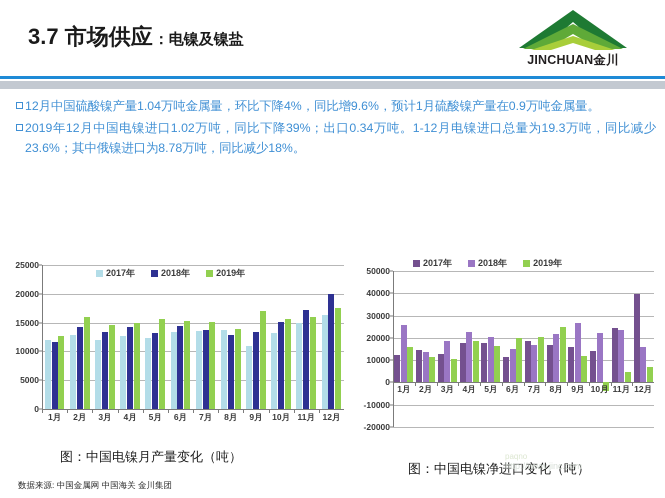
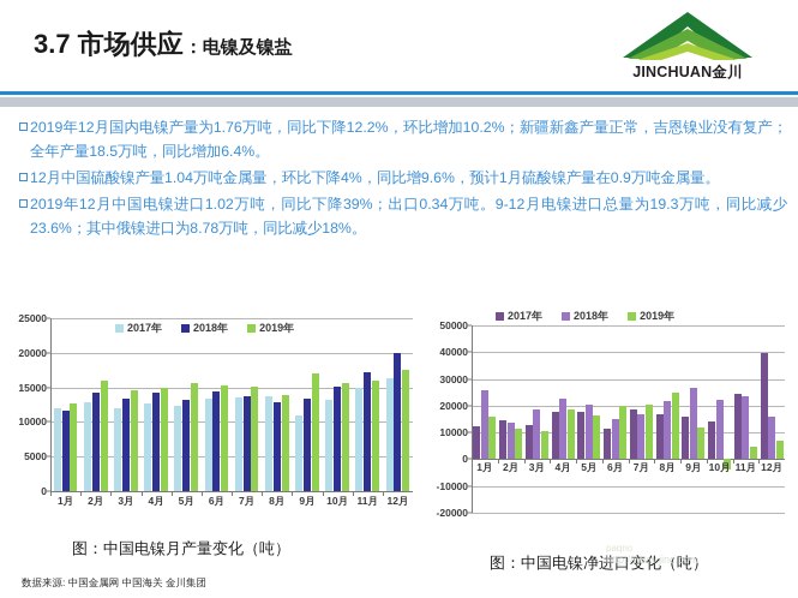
  3.7 市场供应
  ：电镍及镍盐
  JINCHUAN金川
+ 2019年12月国内电镍产量为1.76万吨，同比下降12.2%，环比增加10.2%；新疆新鑫产量正常，吉恩镍业没有复产；全年产量18.5万吨，同比增加6.4%。
  12月中国硫酸镍产量1.04万吨金属量，环比下降4%，同比增9.6%，预计1月硫酸镍产量在0.9万吨金属量。
- 2019年12月中国电镍进口1.02万吨，同比下降39%；出口0.34万吨。1-12月电镍进口总量为19.3万吨，同比减少23.6%；其中俄镍进口为8.78万吨，同比减少18%。
+ 2019年12月中国电镍进口1.02万吨，同比下降39%；出口0.34万吨。9-12月电镍进口总量为19.3万吨，同比减少23.6%；其中俄镍进口为8.78万吨，同比减少18%。
  2017年
  2018年
  2019年
  0
  5000
  10000
  15000
  20000
  25000
  1月
  2月
  3月
  4月
  5月
  6月
  7月
  8月
  9月
  10月
  11月
  12月
  2017年
  2018年
  2019年
  -20000
  -10000
  0
  10000
  20000
  30000
  40000
  50000
  1月
  2月
  3月
  4月
  5月
  6月
  7月
  8月
  9月
  10月
  11月
  12月
  图：中国电镍月产量变化（吨）
  图：中国电镍净进口变化（吨）
  paqno
  http://www.jinc.com
  数据来源: 中国金属网 中国海关 金川集团
